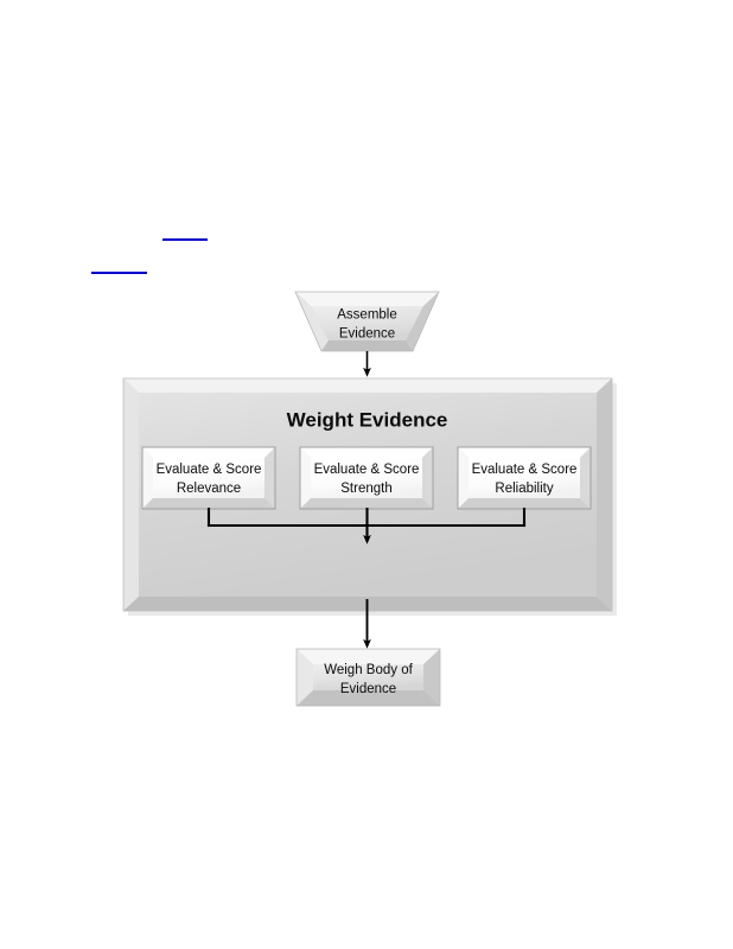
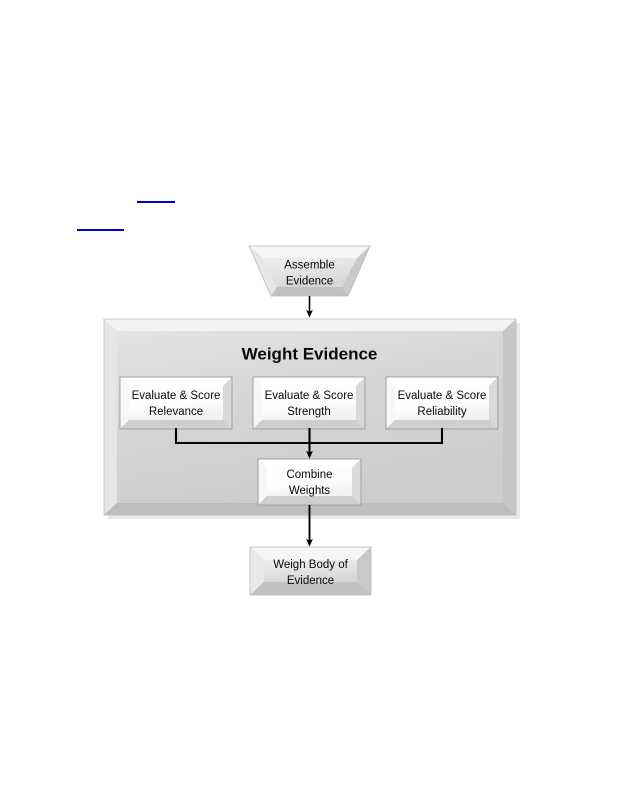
  Assemble
  Evidence
  Weight Evidence
  Evaluate & Score
  Relevance
  Evaluate & Score
  Strength
  Evaluate & Score
  Reliability
+ Combine
+ Weights
  Weigh Body of
  Evidence
